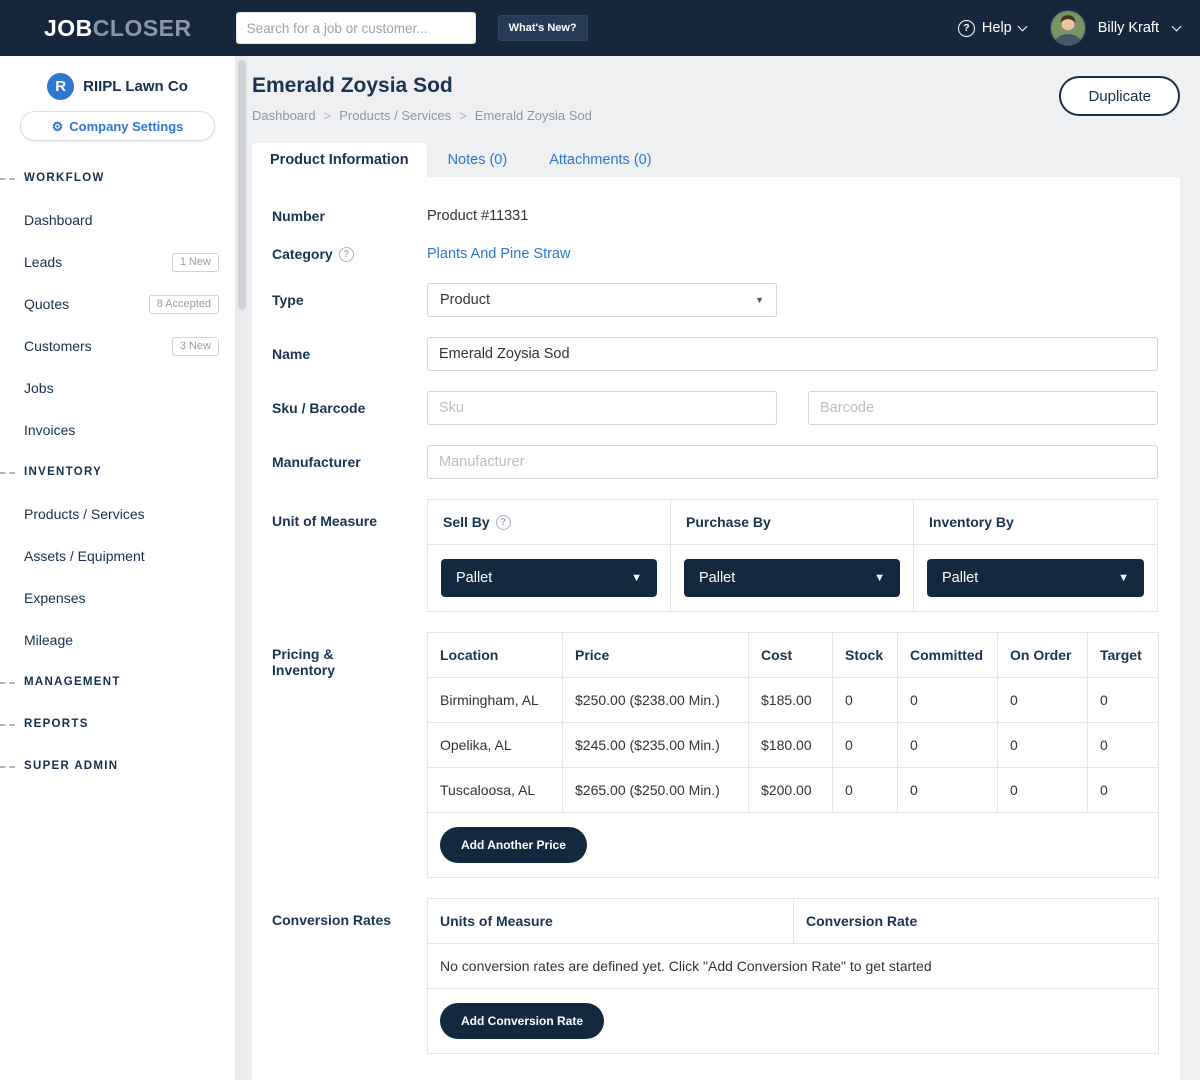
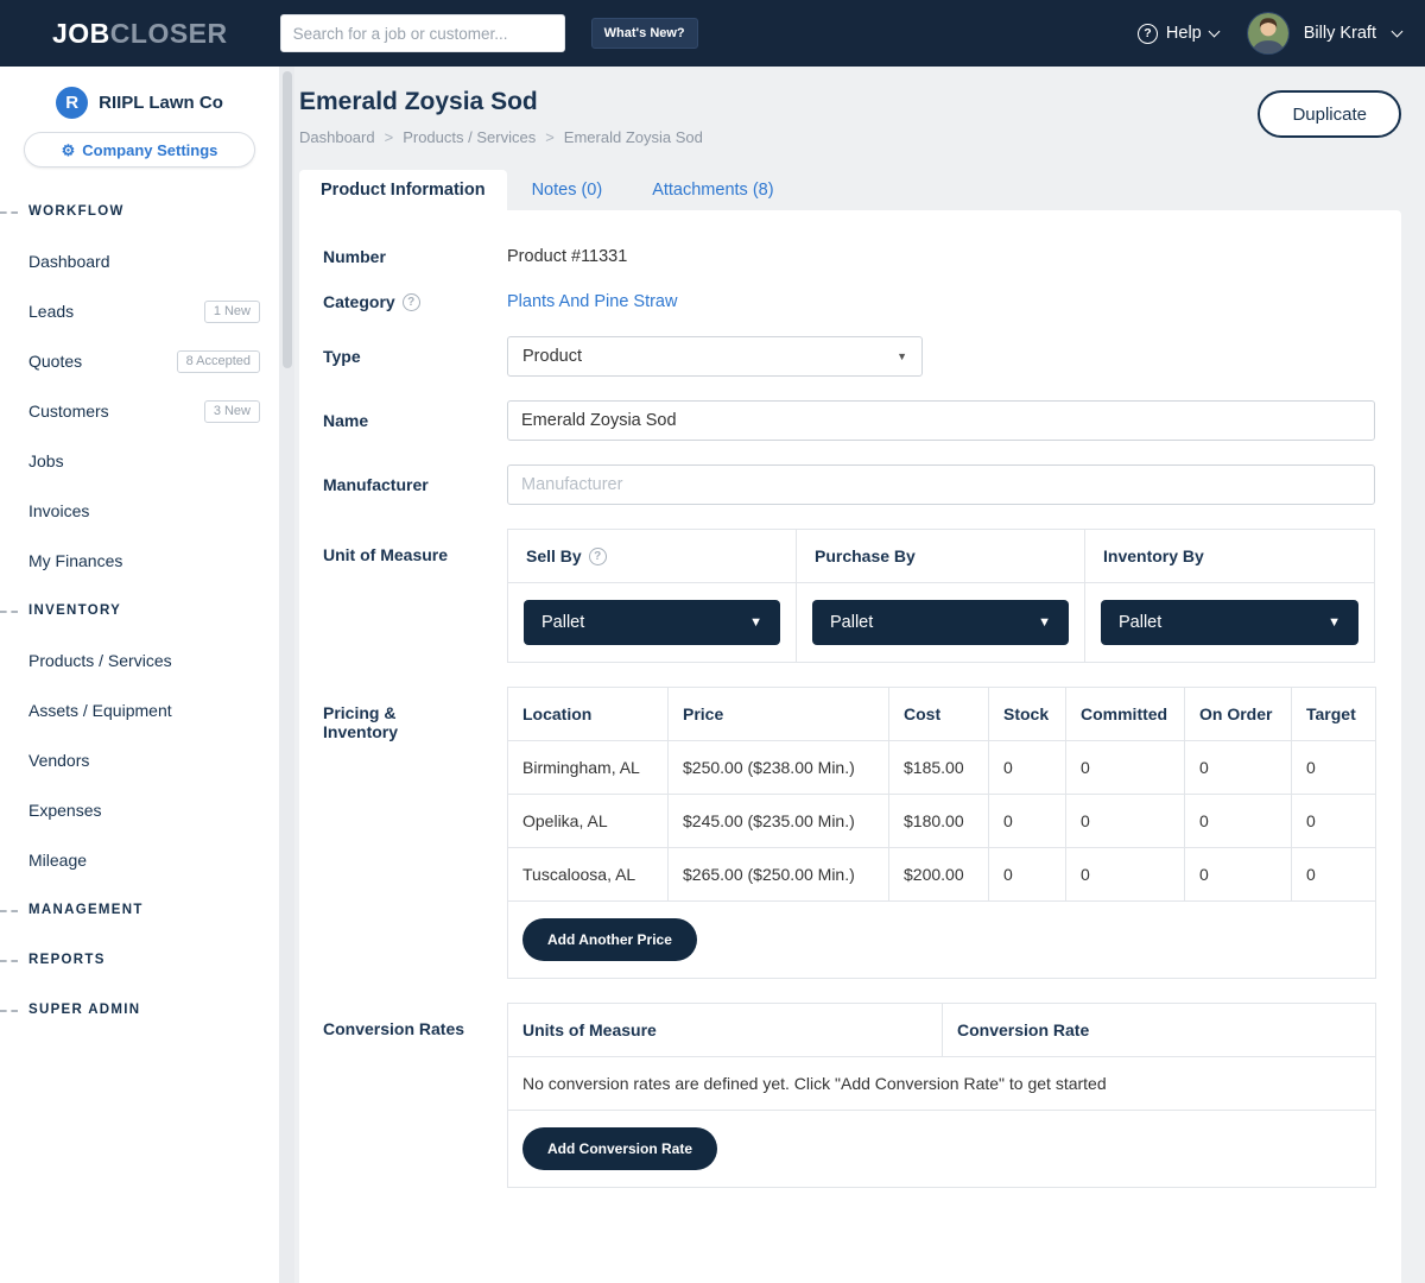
  JOBCLOSER
  Search for a job or customer...
  What's New?
  ?
  Help
  Billy Kraft
  R
  RIIPL Lawn Co
  ⚙
  Company Settings
  WORKFLOW
  Dashboard
  Leads
  1 New
  Quotes
  8 Accepted
  Customers
  3 New
  Jobs
  Invoices
+ My Finances
  INVENTORY
  Products / Services
  Assets / Equipment
+ Vendors
  Expenses
  Mileage
  MANAGEMENT
  REPORTS
  SUPER ADMIN
  Emerald Zoysia Sod
  Dashboard
  >
  Products / Services
  >
  Emerald Zoysia Sod
  Duplicate
  Product Information
  Notes (0)
- Attachments (0)
+ Attachments (8)
  Number
  Product #11331
  Category
  ?
  Plants And Pine Straw
  Type
  Product
  ▼
  Name
  Emerald Zoysia Sod
- Sku / Barcode
- Sku
- Barcode
  Manufacturer
  Manufacturer
  Unit of Measure
  Sell By
  ?
  Purchase By
  Inventory By
  Pallet
  ▼
  Pallet
  ▼
  Pallet
  ▼
  Pricing & Inventory
  Location	Price	Cost	Stock	Committed	On Order	Target
  Birmingham, AL	$250.00 ($238.00 Min.)	$185.00	0	0	0	0
  Opelika, AL	$245.00 ($235.00 Min.)	$180.00	0	0	0	0
  Tuscaloosa, AL	$265.00 ($250.00 Min.)	$200.00	0	0	0	0
  Add Another Price
  Conversion Rates
  Units of Measure	Conversion Rate
  No conversion rates are defined yet. Click "Add Conversion Rate" to get started
  Add Conversion Rate
